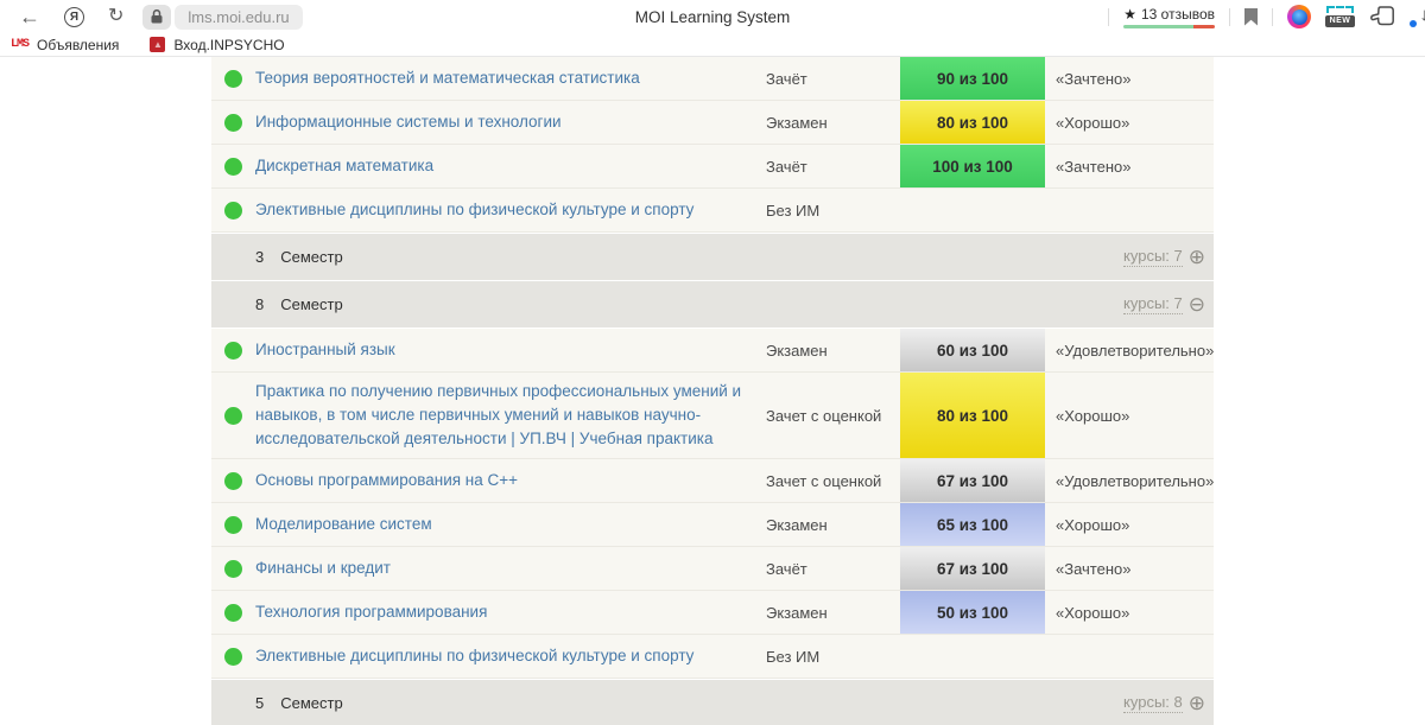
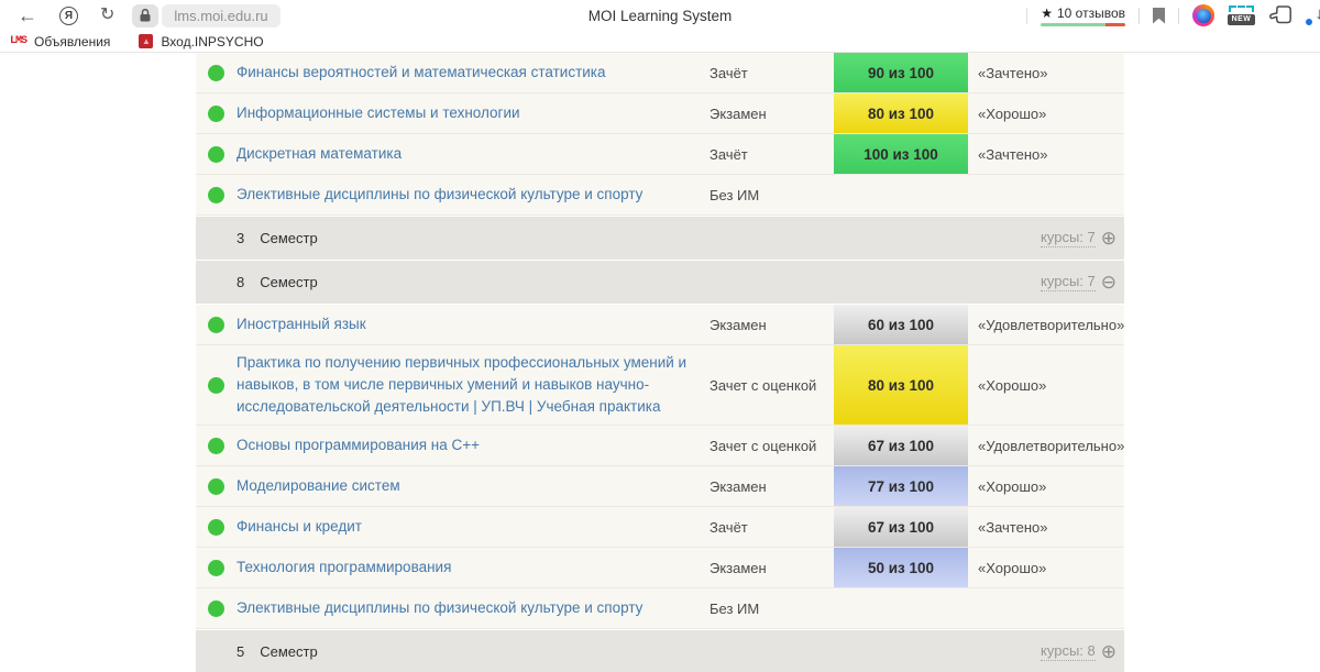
  ←
  Я
  ↻
  lms.moi.edu.ru
  MOI Learning System
  ★
- 13 отзывов
+ 10 отзывов
  ↓
  LMS
  Объявления
  ▲
  Вход.INPSYCHO
- Теория вероятностей и математическая статистика
+ Финансы вероятностей и математическая статистика
  Зачёт
  90 из 100
  «Зачтено»
  Информационные системы и технологии
  Экзамен
  80 из 100
  «Хорошо»
  Дискретная математика
  Зачёт
  100 из 100
  «Зачтено»
  Элективные дисциплины по физической культуре и спорту
  Без ИМ
  3
  Семестр
  курсы: 7
  ⊕
  8
  Семестр
  курсы: 7
  ⊖
  Иностранный язык
  Экзамен
  60 из 100
  «Удовлетворительно»
  Практика по получению первичных профессиональных умений и навыков, в том числе первичных умений и навыков научно-исследовательской деятельности | УП.ВЧ | Учебная практика
  Зачет с оценкой
  80 из 100
  «Хорошо»
  Основы программирования на C++
  Зачет с оценкой
  67 из 100
  «Удовлетворительно»
  Моделирование систем
  Экзамен
- 65 из 100
+ 77 из 100
  «Хорошо»
  Финансы и кредит
  Зачёт
  67 из 100
  «Зачтено»
  Технология программирования
  Экзамен
  50 из 100
  «Хорошо»
  Элективные дисциплины по физической культуре и спорту
  Без ИМ
  5
  Семестр
  курсы: 8
  ⊕
